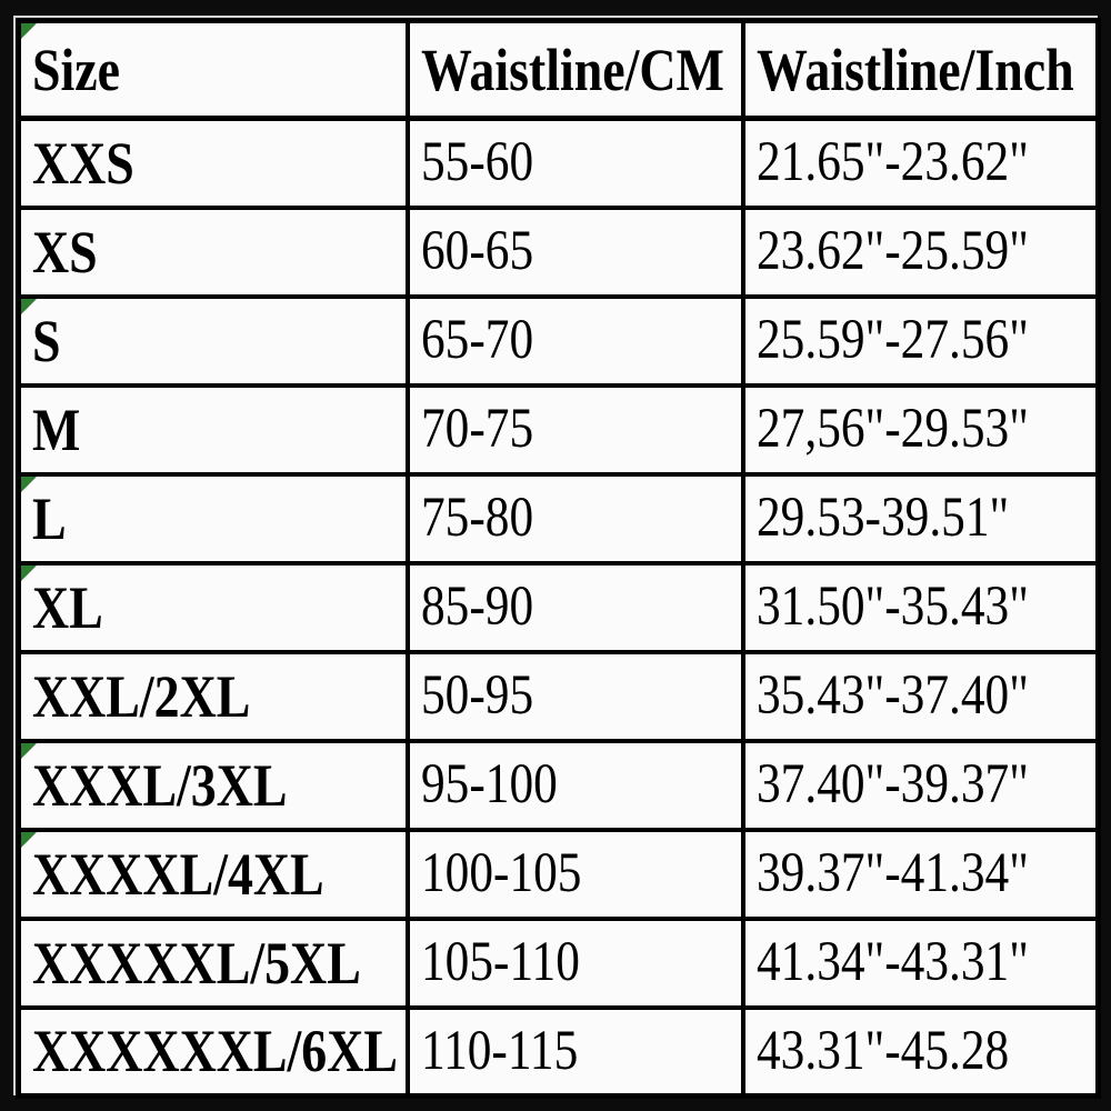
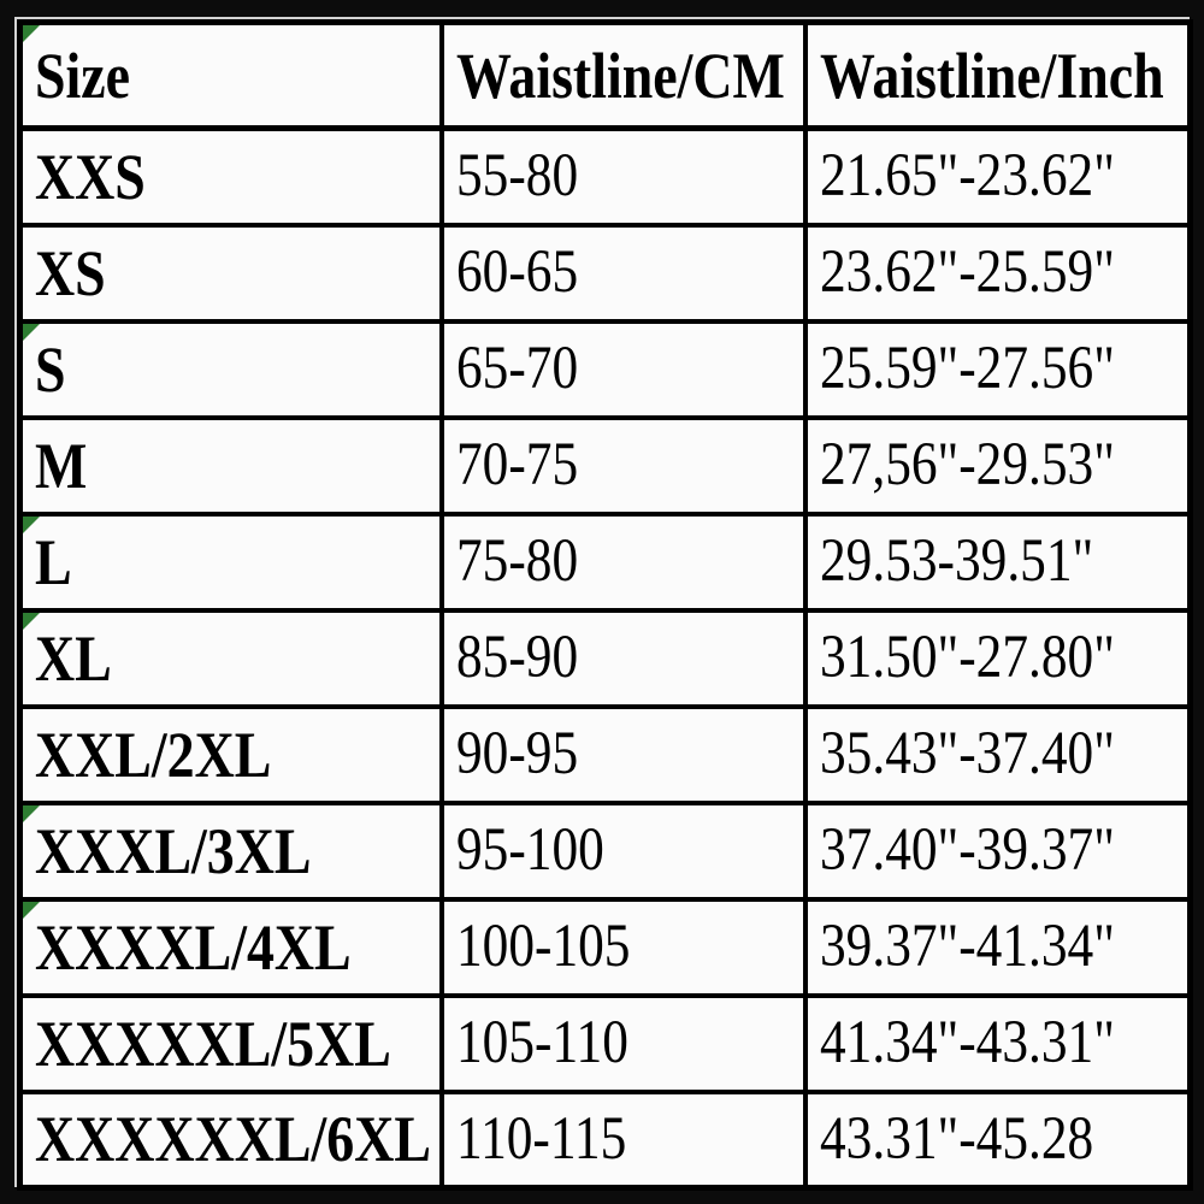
  Size	Waistline/CM	Waistline/Inch
- XXS	55-60	21.65"-23.62"
+ XXS	55-80	21.65"-23.62"
  XS	60-65	23.62"-25.59"
  S	65-70	25.59"-27.56"
  M	70-75	27,56"-29.53"
  L	75-80	29.53-39.51"
- XL	85-90	31.50"-35.43"
+ XL	85-90	31.50"-27.80"
- XXL/2XL	50-95	35.43"-37.40"
+ XXL/2XL	90-95	35.43"-37.40"
  XXXL/3XL	95-100	37.40"-39.37"
  XXXXL/4XL	100-105	39.37"-41.34"
  XXXXXL/5XL	105-110	41.34"-43.31"
  XXXXXXL/6XL	110-115	43.31"-45.28
